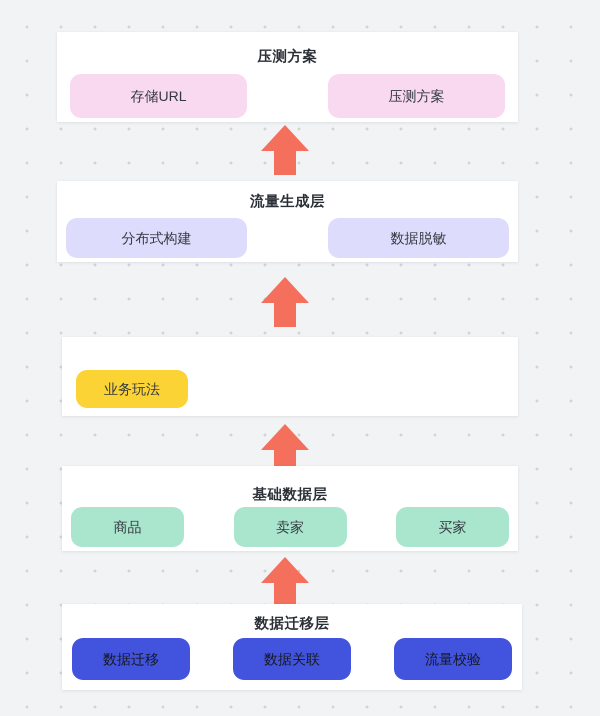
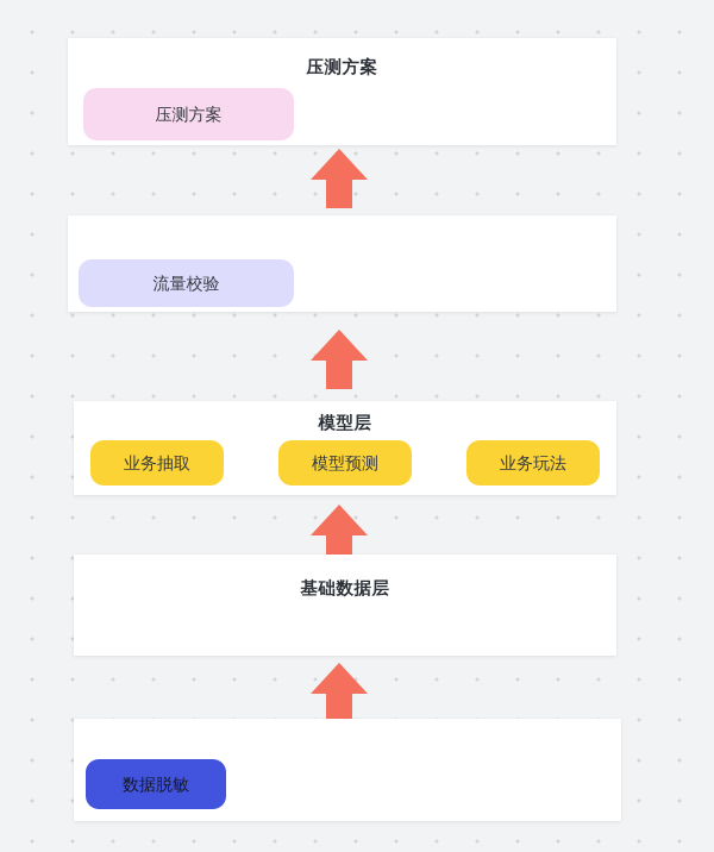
  压测方案
- 存储URL
  压测方案
- 流量生成层
- 分布式构建
- 数据脱敏
+ 流量校验
+ 模型层
+ 业务抽取
+ 模型预测
  业务玩法
  基础数据层
- 商品
- 卖家
- 买家
- 数据迁移层
- 数据迁移
- 数据关联
- 流量校验
+ 数据脱敏
